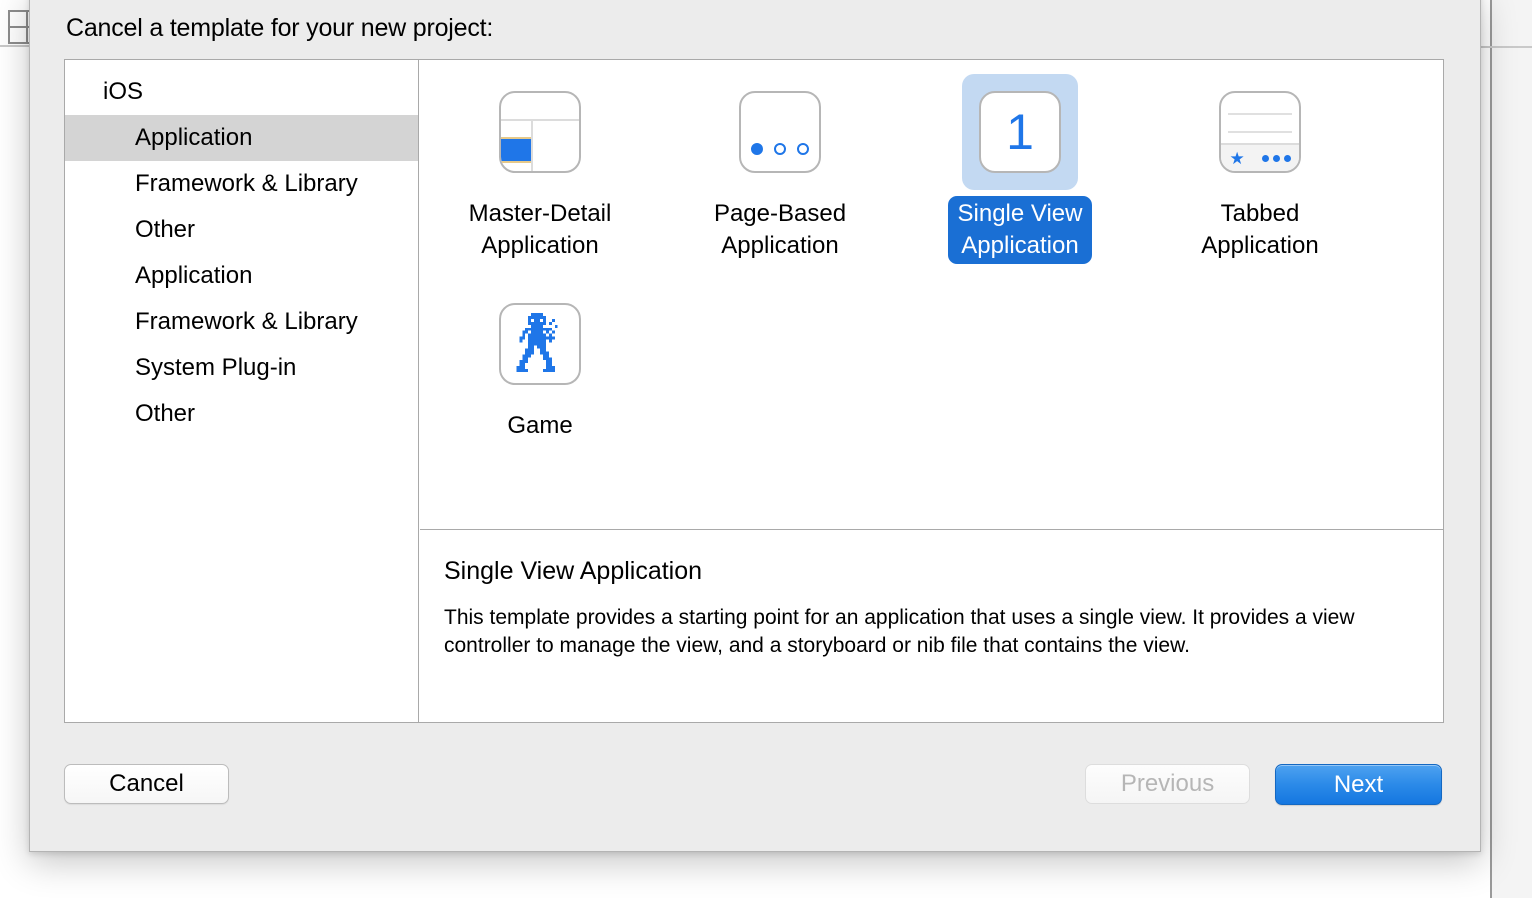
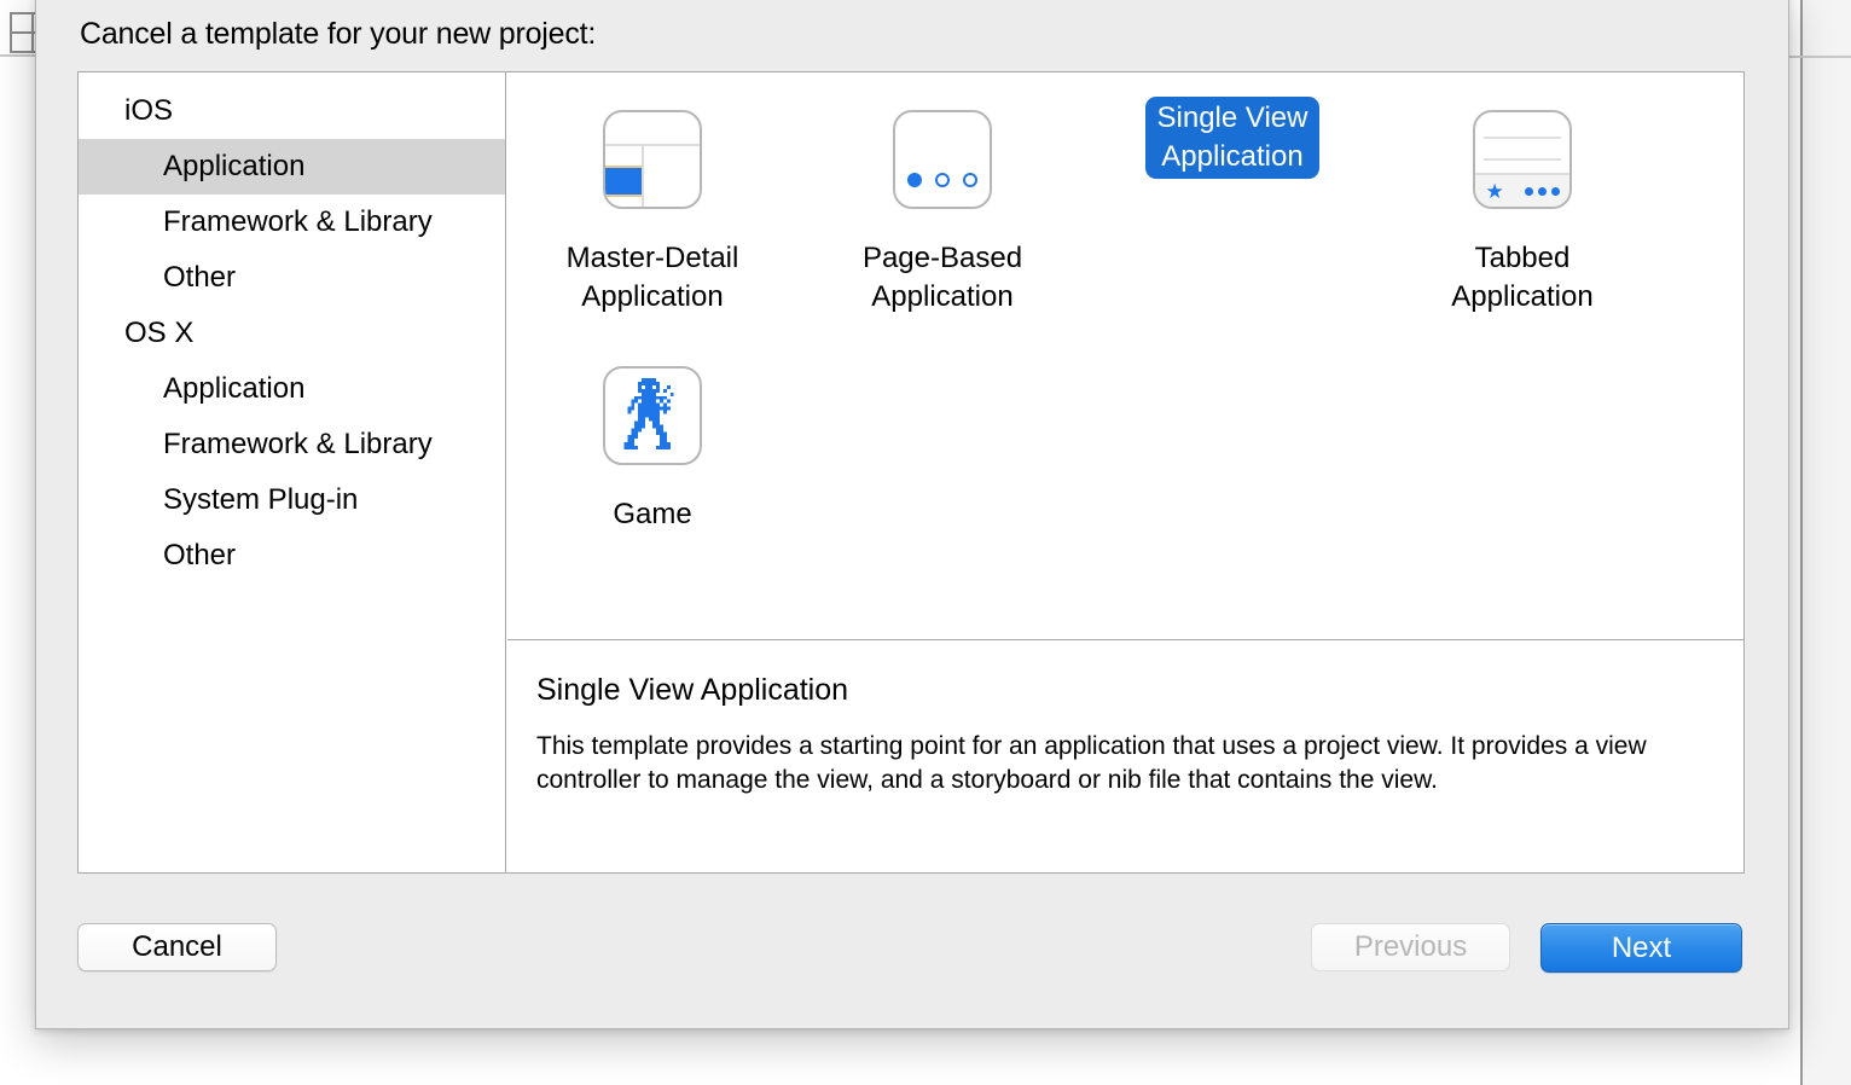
  Cancel a template for your new project:
  iOS
  Application
  Framework & Library
  Other
+ OS X
  Application
  Framework & Library
  System Plug-in
  Other
  Master-Detail
  Application
  Page-Based
  Application
- 1
  Single View
  Application
  ★
  Tabbed
  Application
  Game
  Single View Application
- This template provides a starting point for an application that uses a single view. It provides a view controller to manage the view, and a storyboard or nib file that contains the view.
+ This template provides a starting point for an application that uses a project view. It provides a view controller to manage the view, and a storyboard or nib file that contains the view.
  Cancel
  Previous
  Next
